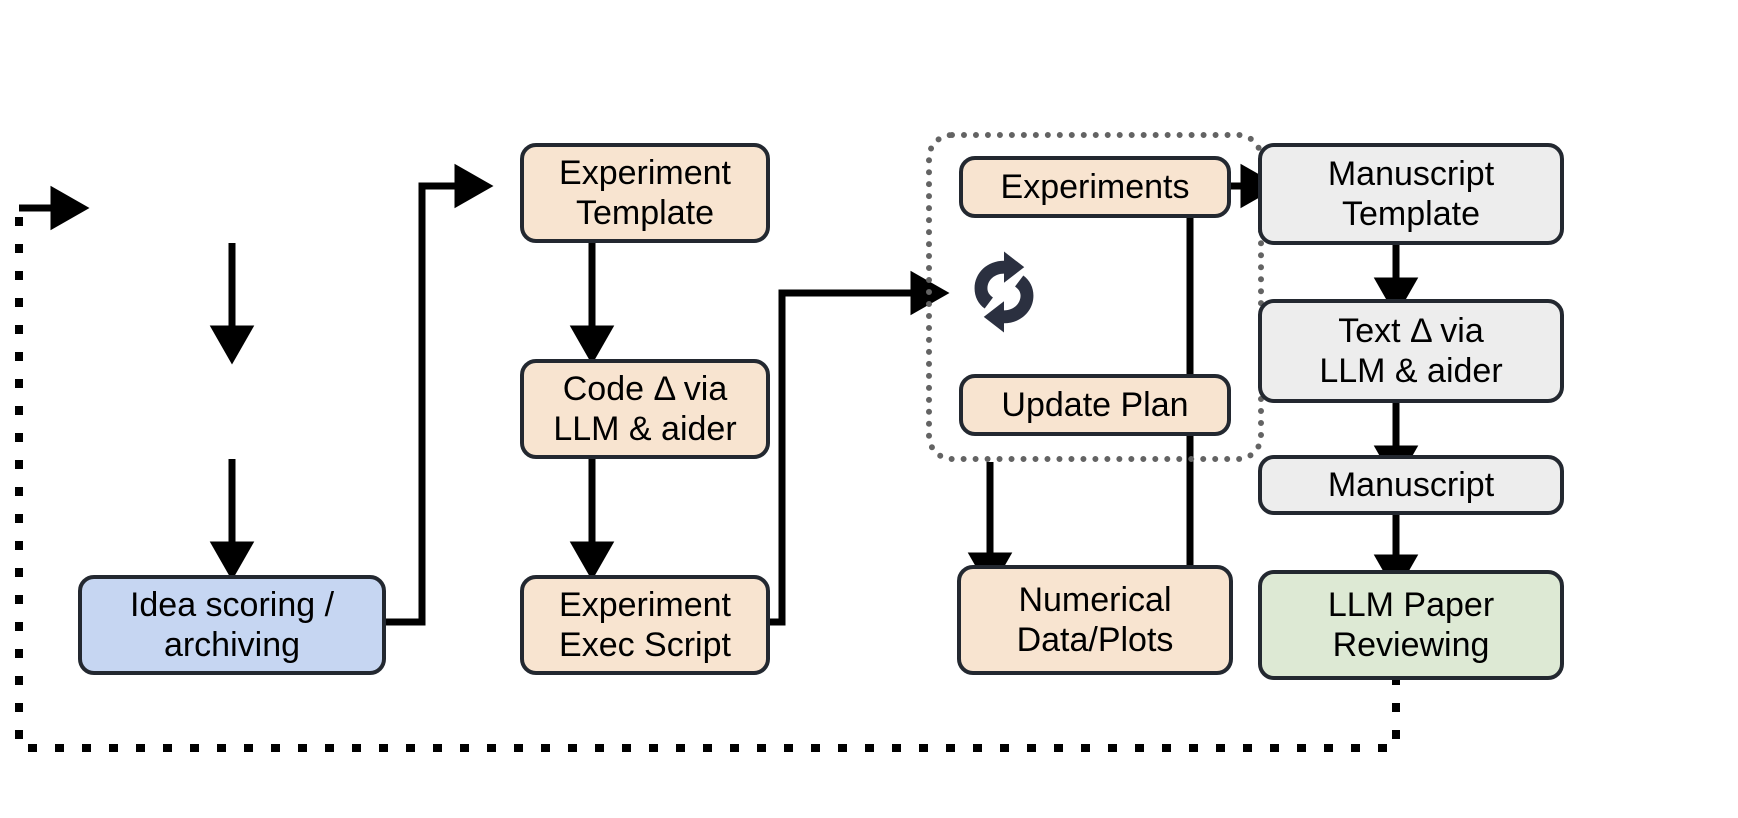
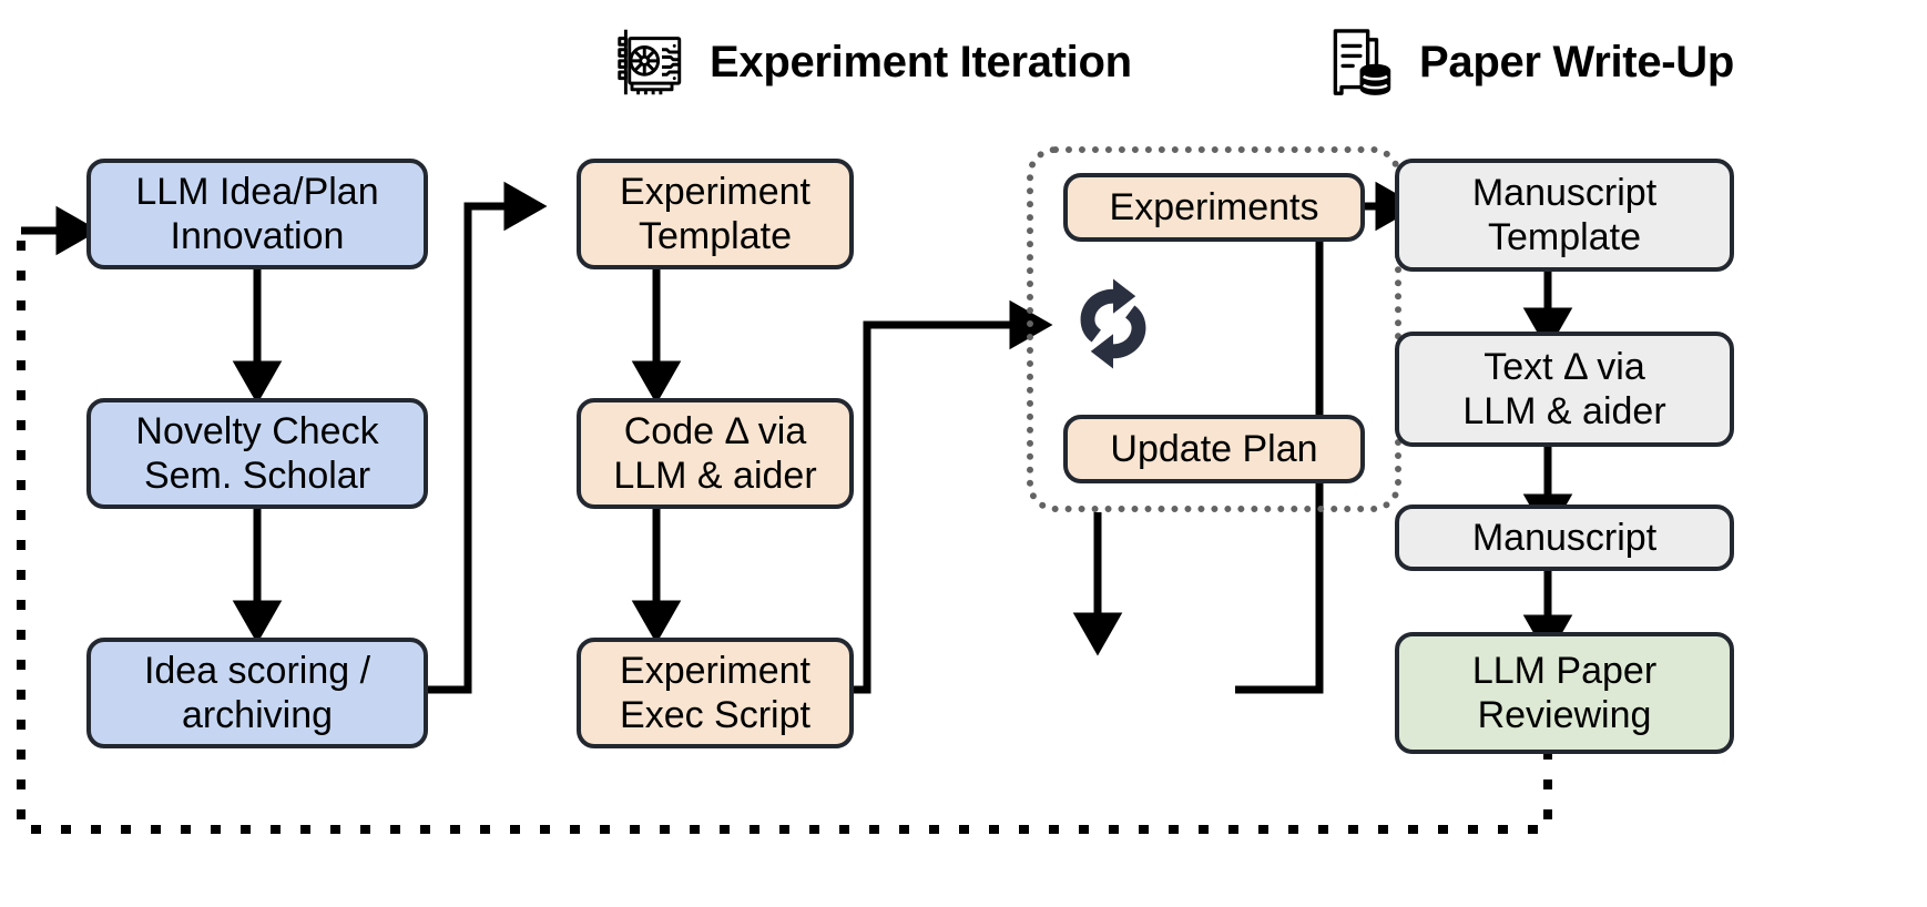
+ Experiment Iteration
+ Paper Write-Up
+ LLM Idea/Plan
+ Innovation
+ Novelty Check
+ Sem. Scholar
  Idea scoring /
  archiving
  Experiment
  Template
  Code Δ via
  LLM & aider
  Experiment
  Exec Script
  Experiments
  Update Plan
- Numerical
- Data/Plots
  Manuscript
  Template
  Text Δ via
  LLM & aider
  Manuscript
  LLM Paper
  Reviewing
